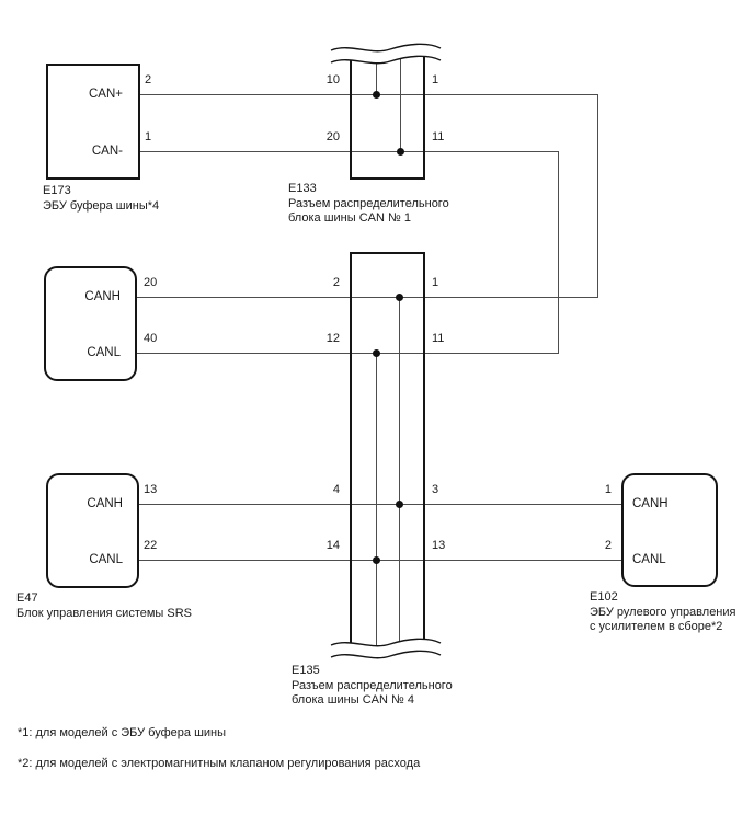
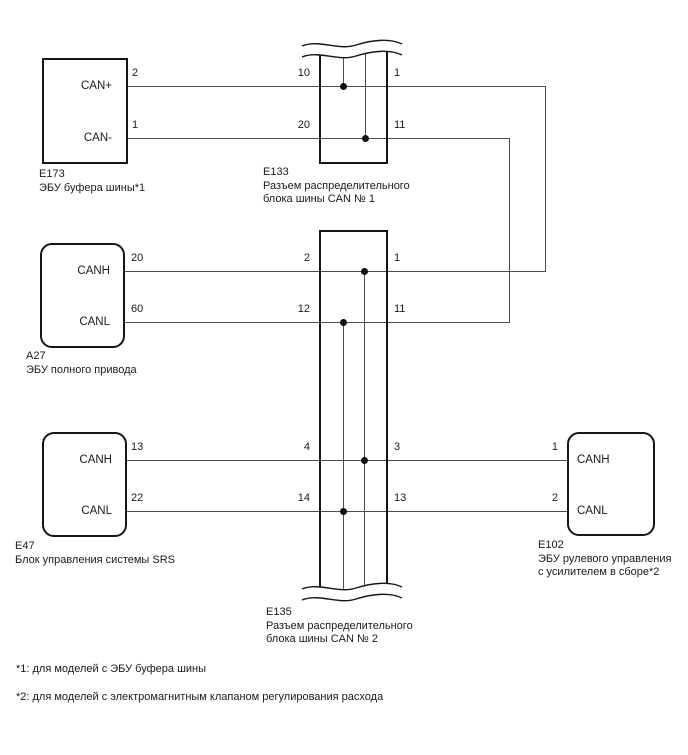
  CAN+
  CAN-
  CANH
  CANL
  CANH
  CANL
  CANH
  CANL
  2
  1
  10
  1
  20
  11
  20
- 40
+ 60
  2
  1
  12
  11
  4
  3
  14
  13
  13
  22
  1
  2
  E173
- ЭБУ буфера шины*4
+ ЭБУ буфера шины*1
  E133
  Разъем распределительного
  блока шины CAN № 1
+ A27
+ ЭБУ полного привода
  E47
  Блок управления системы SRS
  E102
  ЭБУ рулевого управления
  с усилителем в сборе*2
  E135
  Разъем распределительного
- блока шины CAN № 4
+ блока шины CAN № 2
  *1: для моделей с ЭБУ буфера шины
  *2: для моделей с электромагнитным клапаном регулирования расхода
